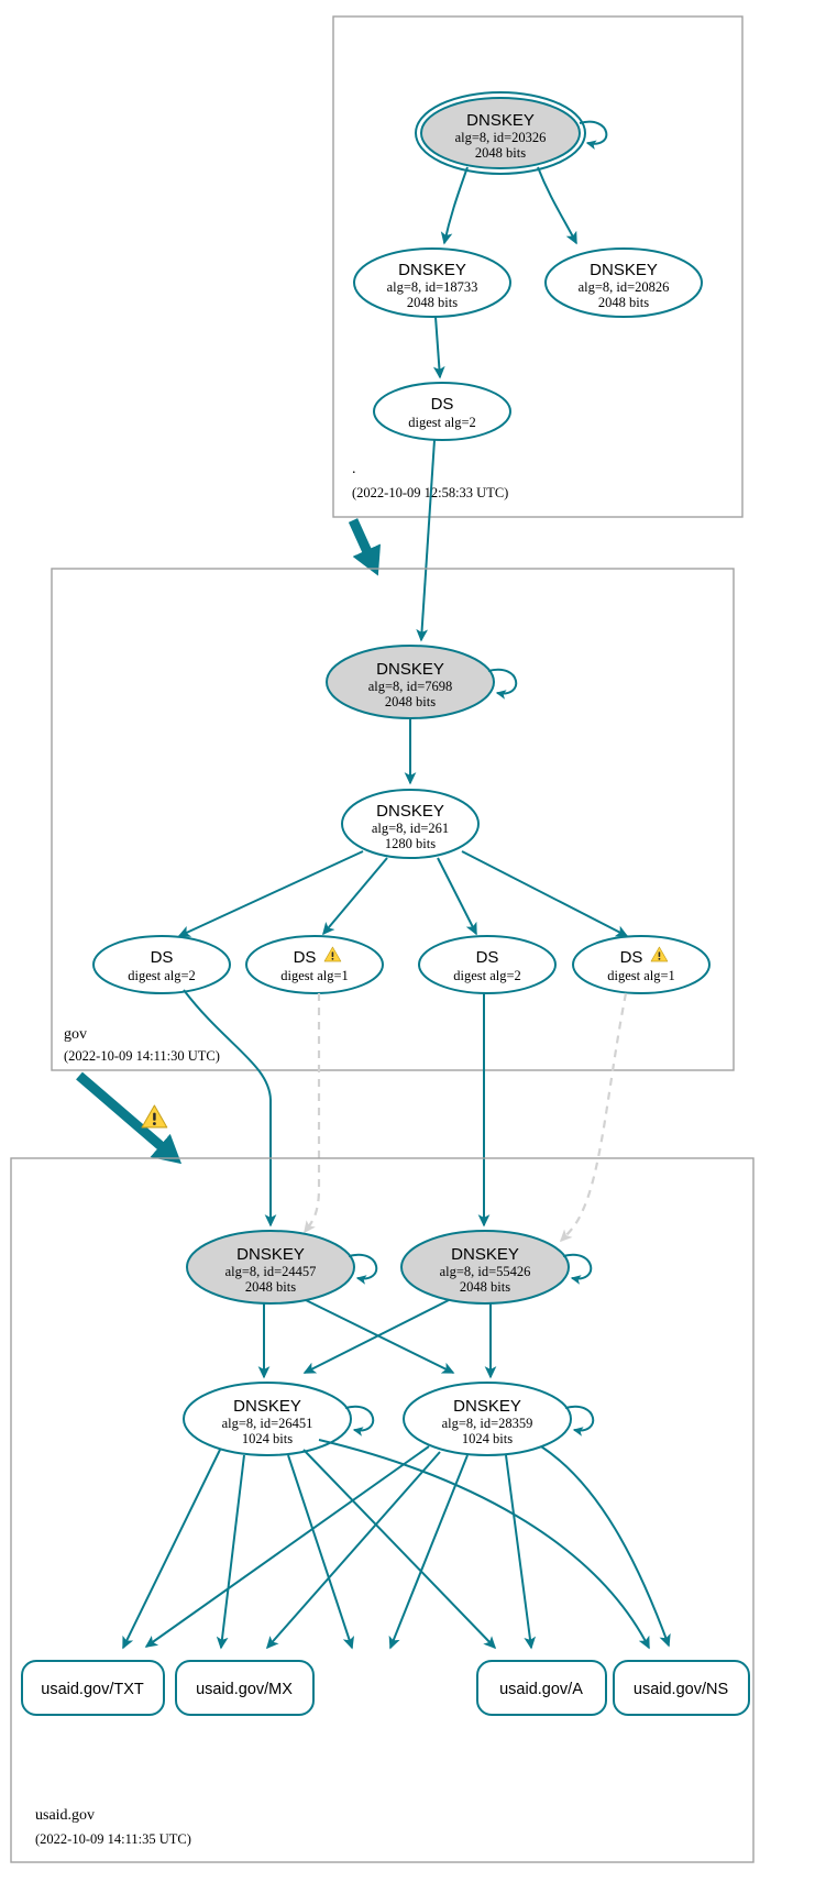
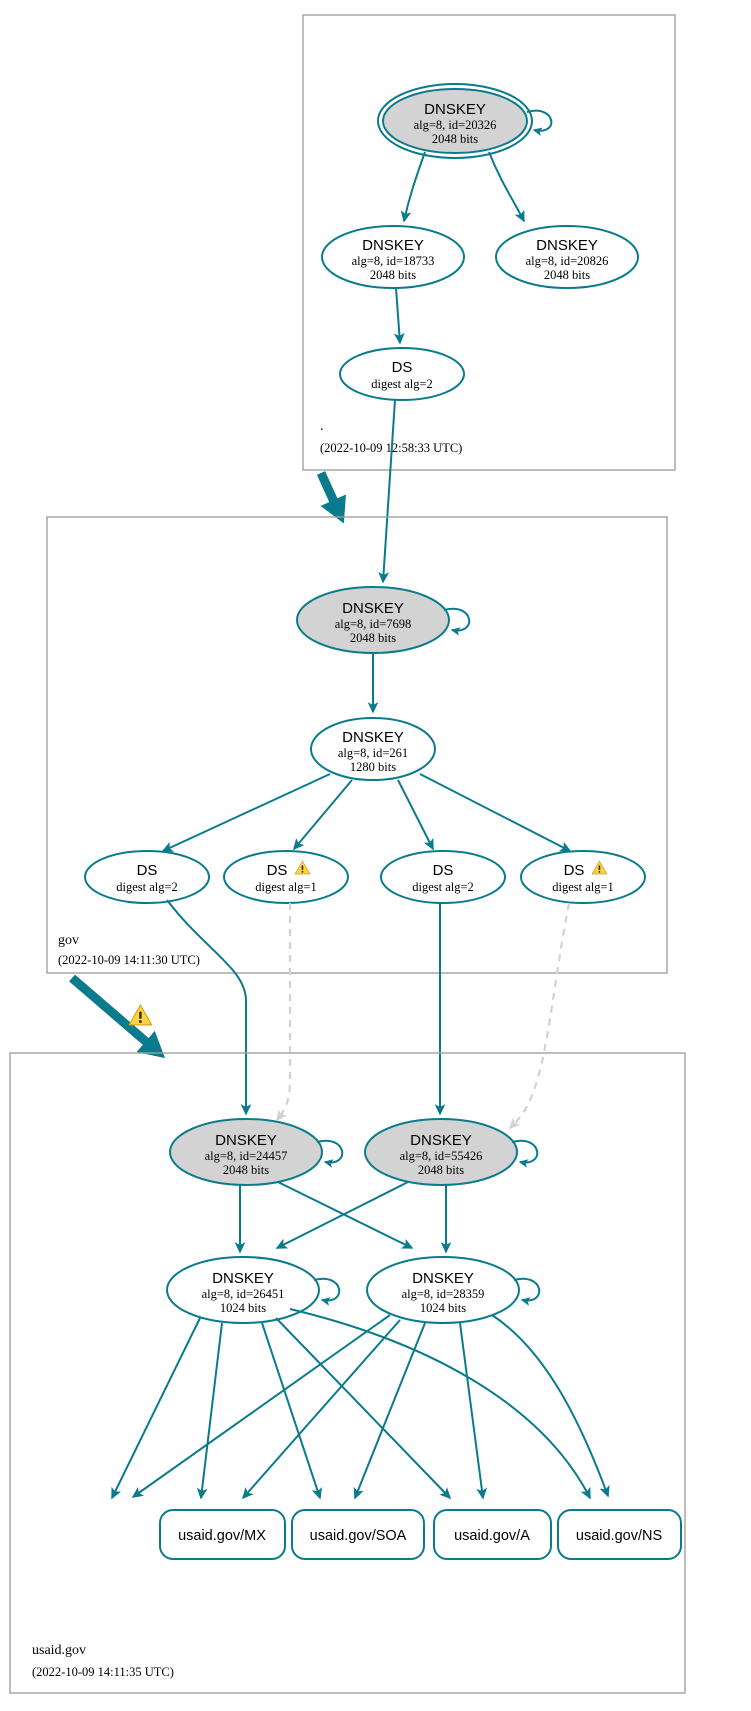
  DNSKEY
  alg=8, id=20326
  2048 bits
  DNSKEY
  alg=8, id=18733
  2048 bits
  DNSKEY
  alg=8, id=20826
  2048 bits
  DS
  digest alg=2
  .
  (2022-10-09 12:58:33 UTC)
  DNSKEY
  alg=8, id=7698
  2048 bits
  DNSKEY
  alg=8, id=261
  1280 bits
  DS
  digest alg=2
  DS
  digest alg=1
  DS
  digest alg=2
  DS
  digest alg=1
  gov
  (2022-10-09 14:11:30 UTC)
  DNSKEY
  alg=8, id=24457
  2048 bits
  DNSKEY
  alg=8, id=55426
  2048 bits
  DNSKEY
  alg=8, id=26451
  1024 bits
  DNSKEY
  alg=8, id=28359
  1024 bits
- usaid.gov/TXT
  usaid.gov/MX
+ usaid.gov/SOA
  usaid.gov/A
  usaid.gov/NS
  usaid.gov
  (2022-10-09 14:11:35 UTC)
